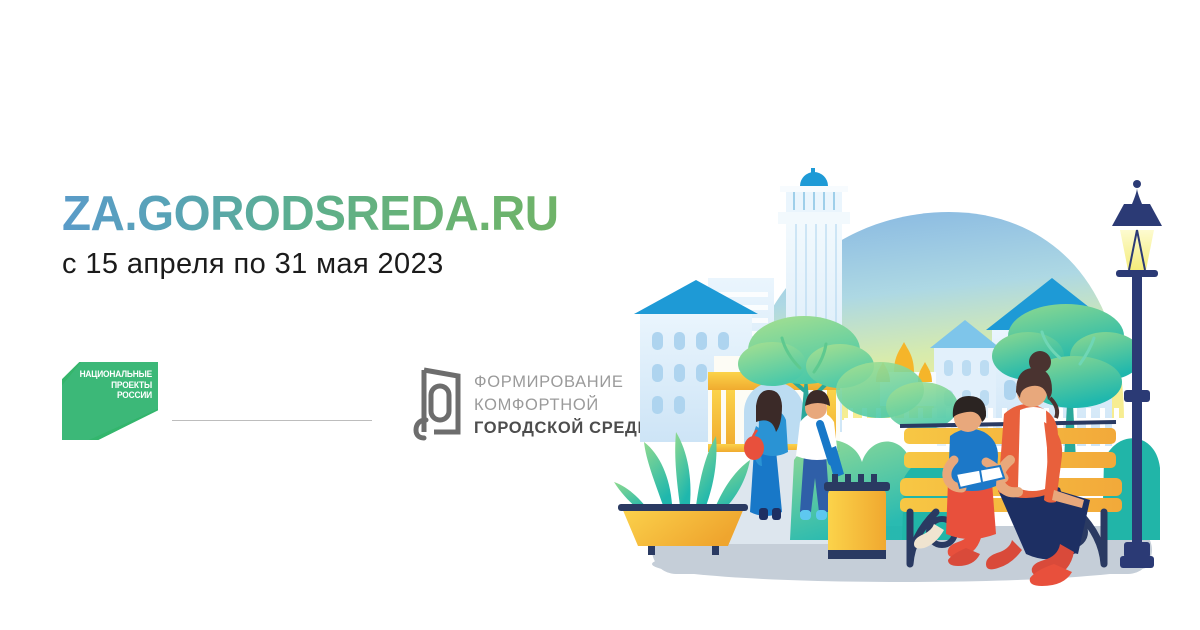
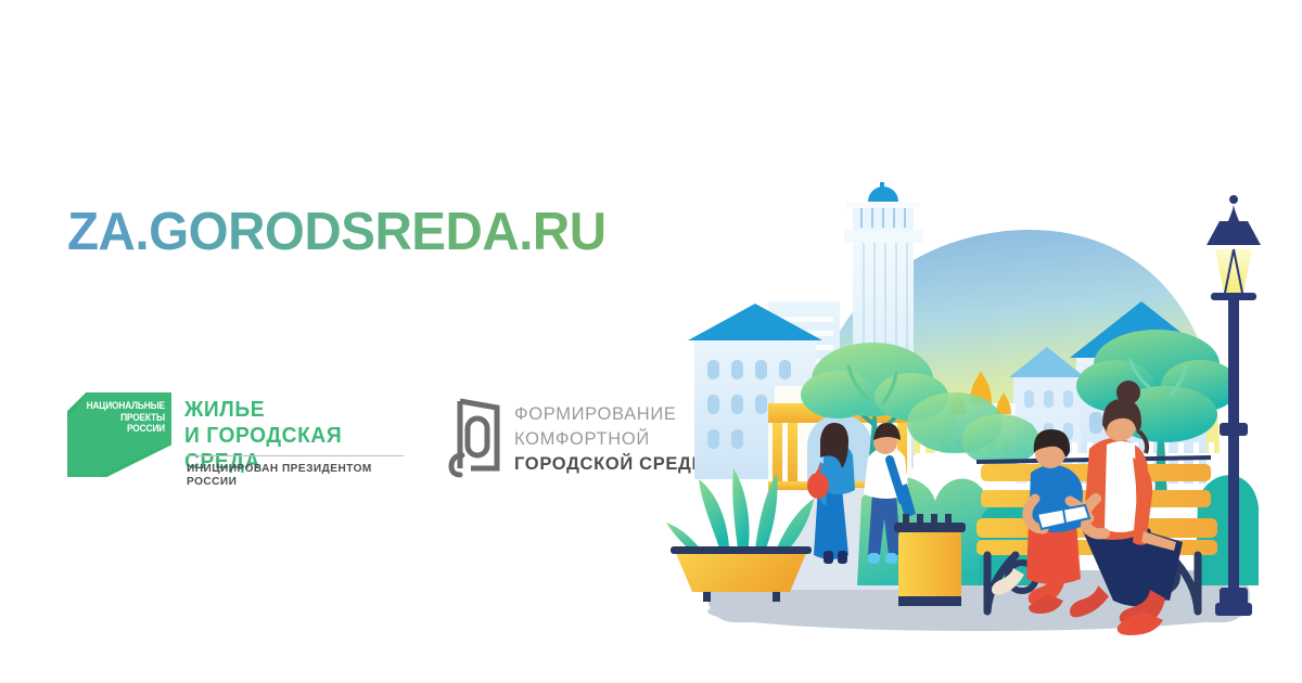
  ZA.GORODSREDA.RU
- с 15 апреля по 31 мая 2023
  НАЦИОНАЛЬНЫЕ
  ПРОЕКТЫ
  РОССИИ
+ ЖИЛЬЕ
+ И ГОРОДСКАЯ СРЕДА
+ ИНИЦИИРОВАН ПРЕЗИДЕНТОМ РОССИИ
  ФОРМИРОВАНИЕ
  КОМФОРТНОЙ
  ГОРОДСКОЙ СРЕД
